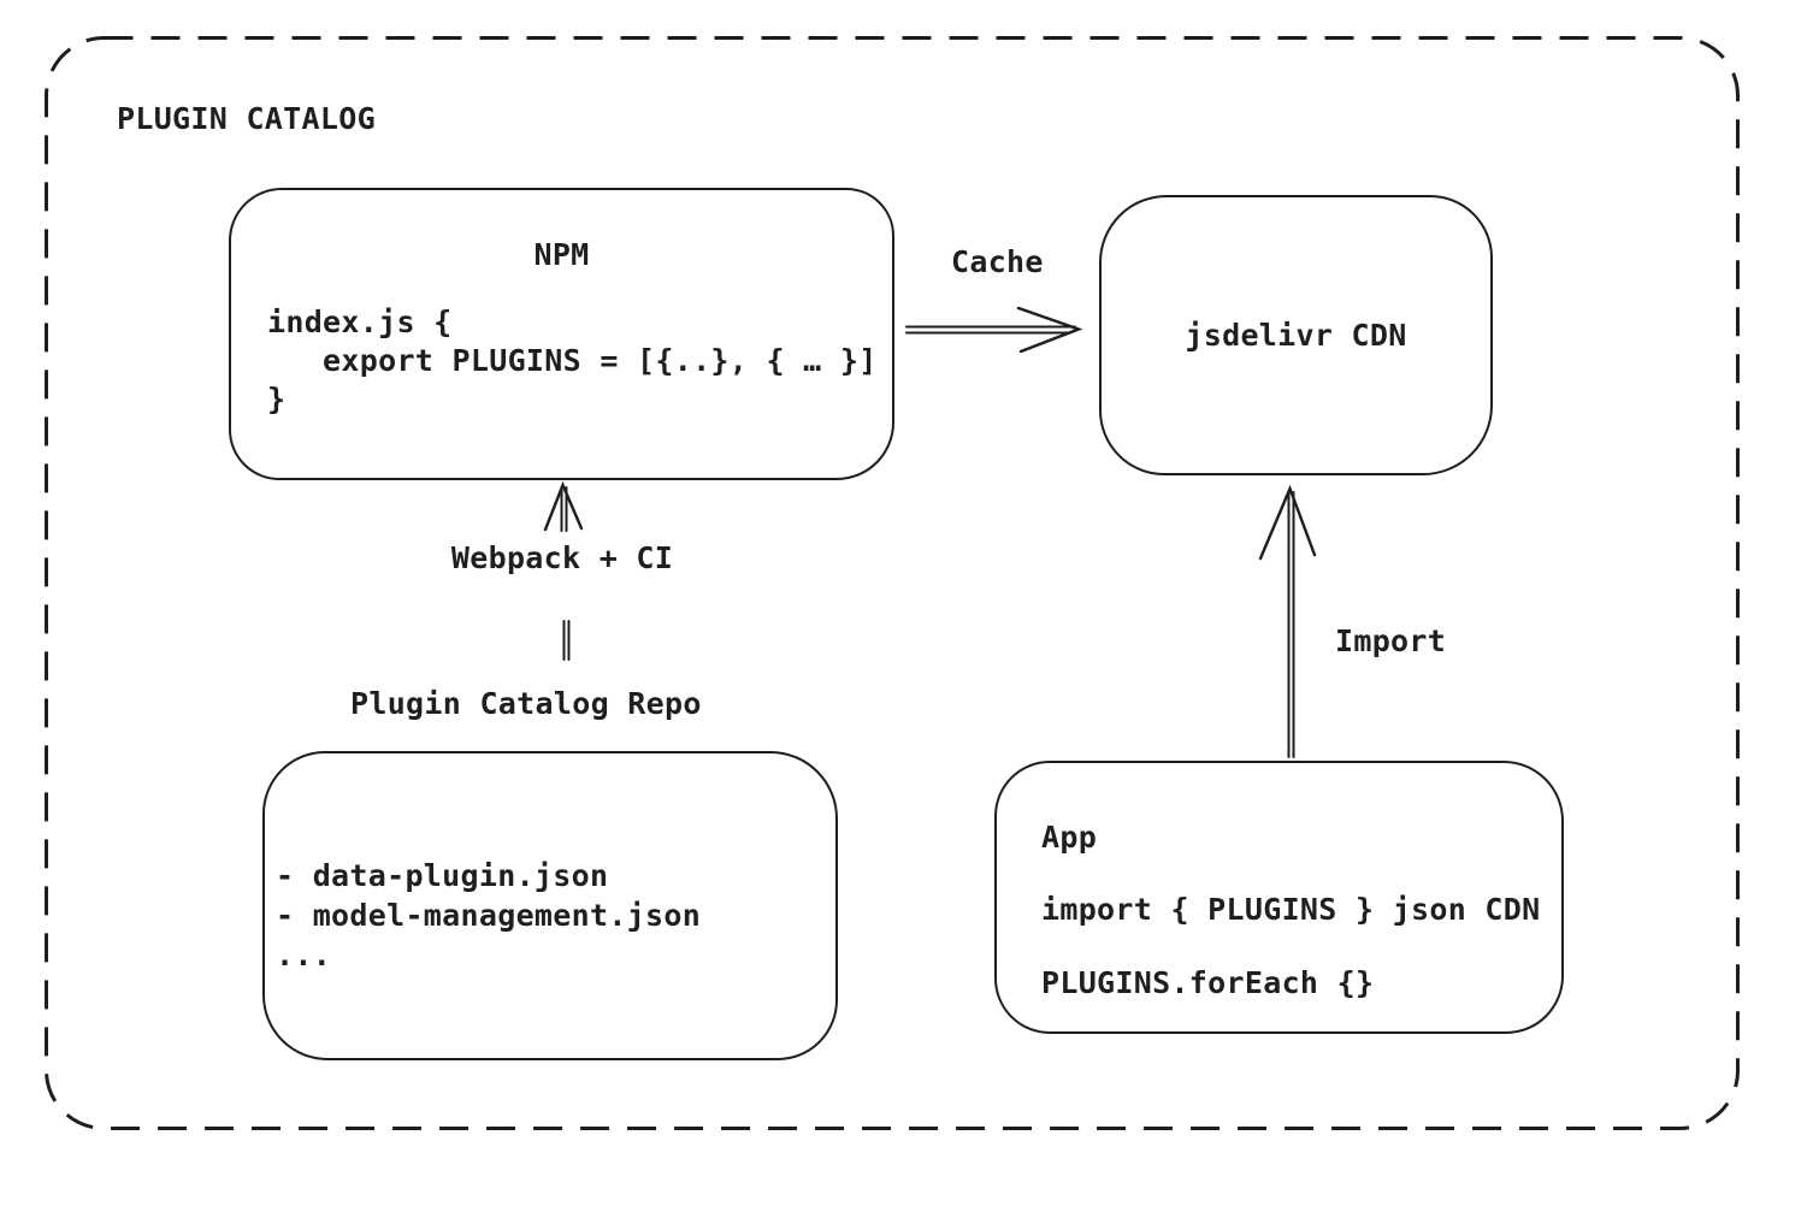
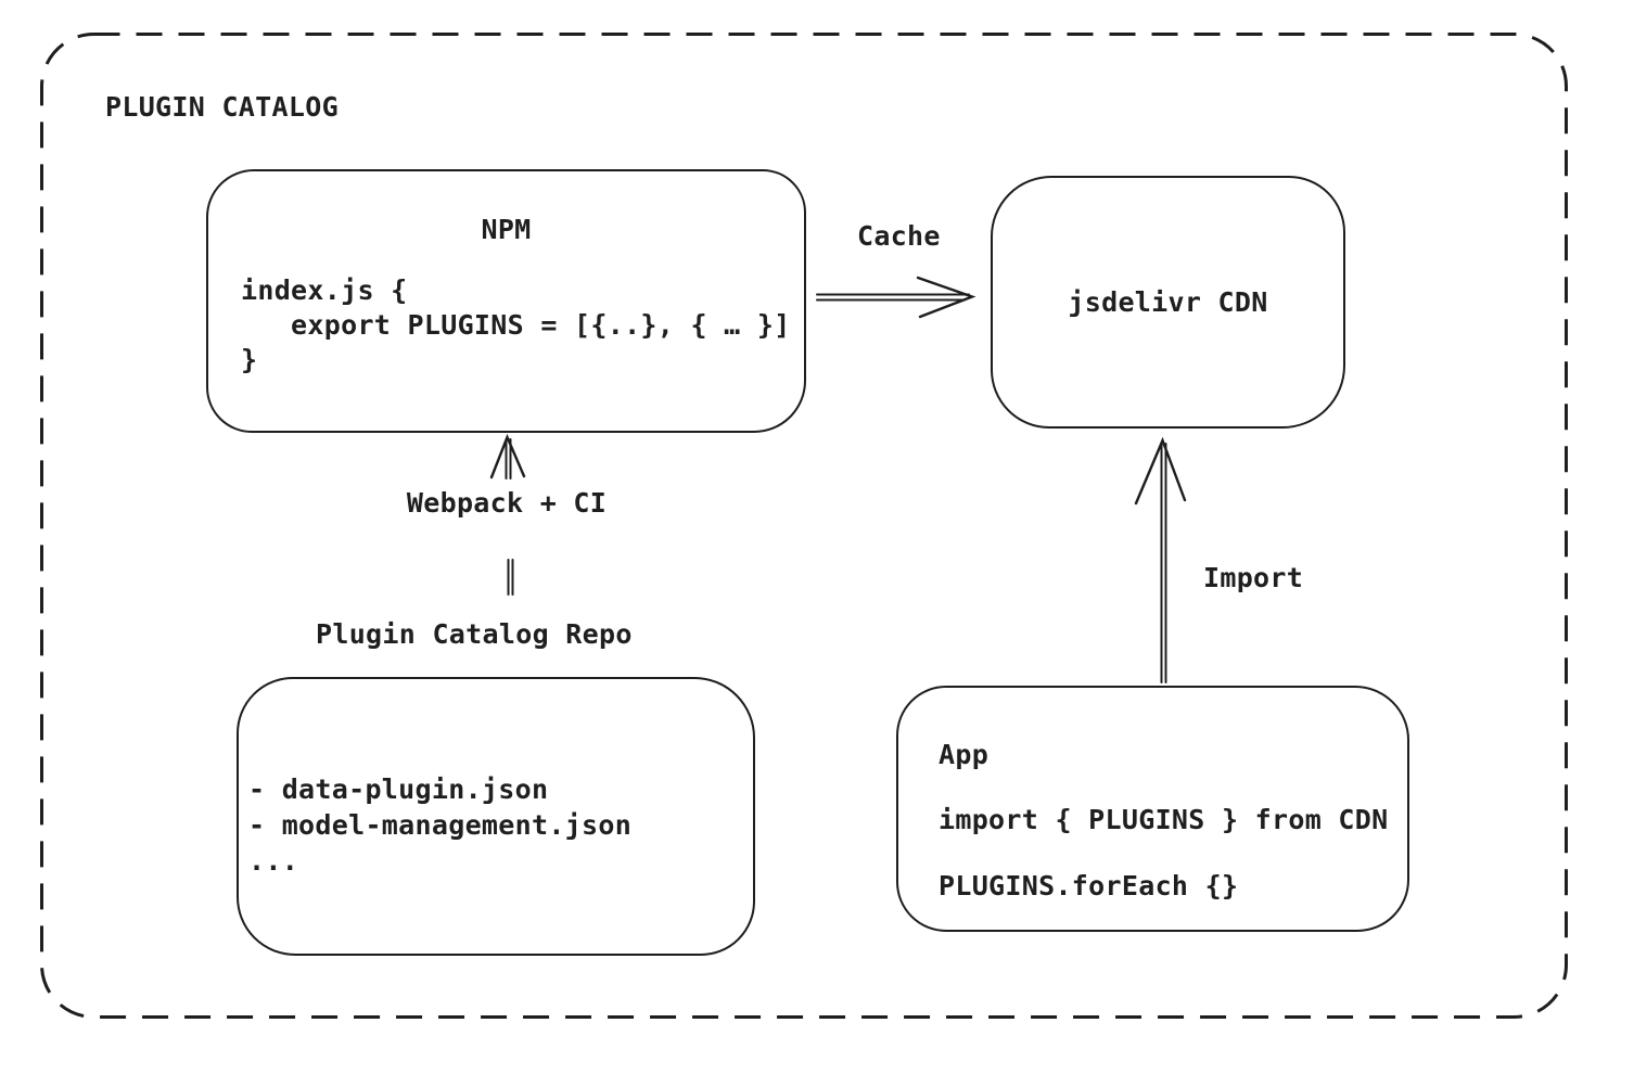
  PLUGIN CATALOG
  NPM
  index.js {
  export PLUGINS = [{..}, { … }]
  }
  jsdelivr CDN
  Cache
  Webpack + CI
  Import
  Plugin Catalog Repo
  - data-plugin.json
  - model-management.json
  ...
  App
- import { PLUGINS } json CDN
+ import { PLUGINS } from CDN
  PLUGINS.forEach {}
